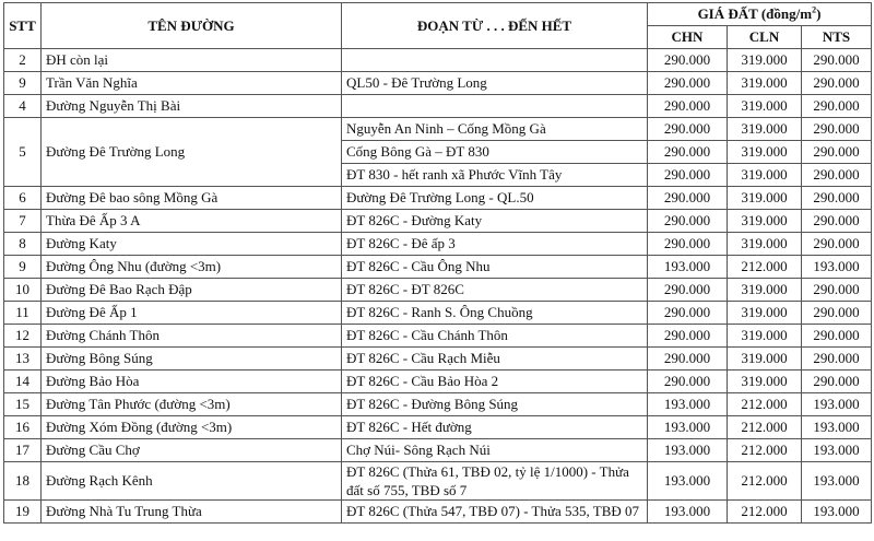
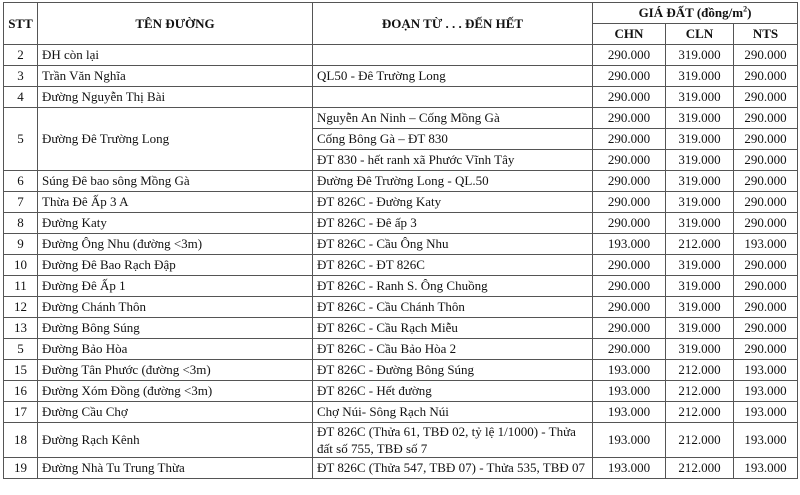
  STT	TÊN ĐƯỜNG	ĐOẠN TỪ . . . ĐẾN HẾT	GIÁ ĐẤT (đồng/m2)
  CHN	CLN	NTS
  2	ĐH còn lại		290.000	319.000	290.000
- 9	Trần Văn Nghĩa	QL50 - Đê Trường Long	290.000	319.000	290.000
+ 3	Trần Văn Nghĩa	QL50 - Đê Trường Long	290.000	319.000	290.000
  4	Đường Nguyễn Thị Bài		290.000	319.000	290.000
  5	Đường Đê Trường Long	Nguyễn An Ninh – Cống Mồng Gà	290.000	319.000	290.000
  Cống Bông Gà – ĐT 830	290.000	319.000	290.000
  ĐT 830 - hết ranh xã Phước Vĩnh Tây	290.000	319.000	290.000
- 6	Đường Đê bao sông Mồng Gà	Đường Đê Trường Long - QL.50	290.000	319.000	290.000
+ 6	Súng Đê bao sông Mồng Gà	Đường Đê Trường Long - QL.50	290.000	319.000	290.000
  7	Thừa Đê Ấp 3 A	ĐT 826C - Đường Katy	290.000	319.000	290.000
  8	Đường Katy	ĐT 826C - Đê ấp 3	290.000	319.000	290.000
  9	Đường Ông Nhu (đường <3m)	ĐT 826C - Cầu Ông Nhu	193.000	212.000	193.000
  10	Đường Đê Bao Rạch Đập	ĐT 826C - ĐT 826C	290.000	319.000	290.000
  11	Đường Đê Ấp 1	ĐT 826C - Ranh S. Ông Chuồng	290.000	319.000	290.000
  12	Đường Chánh Thôn	ĐT 826C - Cầu Chánh Thôn	290.000	319.000	290.000
  13	Đường Bông Súng	ĐT 826C - Cầu Rạch Miễu	290.000	319.000	290.000
- 14	Đường Bảo Hòa	ĐT 826C - Cầu Bảo Hòa 2	290.000	319.000	290.000
+ 5	Đường Bảo Hòa	ĐT 826C - Cầu Bảo Hòa 2	290.000	319.000	290.000
  15	Đường Tân Phước (đường <3m)	ĐT 826C - Đường Bông Súng	193.000	212.000	193.000
  16	Đường Xóm Đồng (đường <3m)	ĐT 826C - Hết đường	193.000	212.000	193.000
  17	Đường Cầu Chợ	Chợ Núi- Sông Rạch Núi	193.000	212.000	193.000
  18	Đường Rạch Kênh	ĐT 826C (Thửa 61, TBĐ 02, tỷ lệ 1/1000) - Thửa đất số 755, TBĐ số 7	193.000	212.000	193.000
  19	Đường Nhà Tu Trung Thừa	ĐT 826C (Thửa 547, TBĐ 07) - Thửa 535, TBĐ 07	193.000	212.000	193.000
